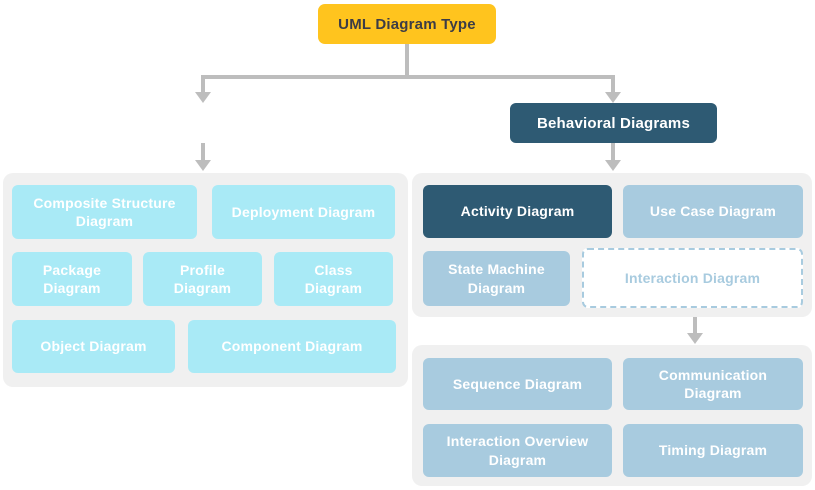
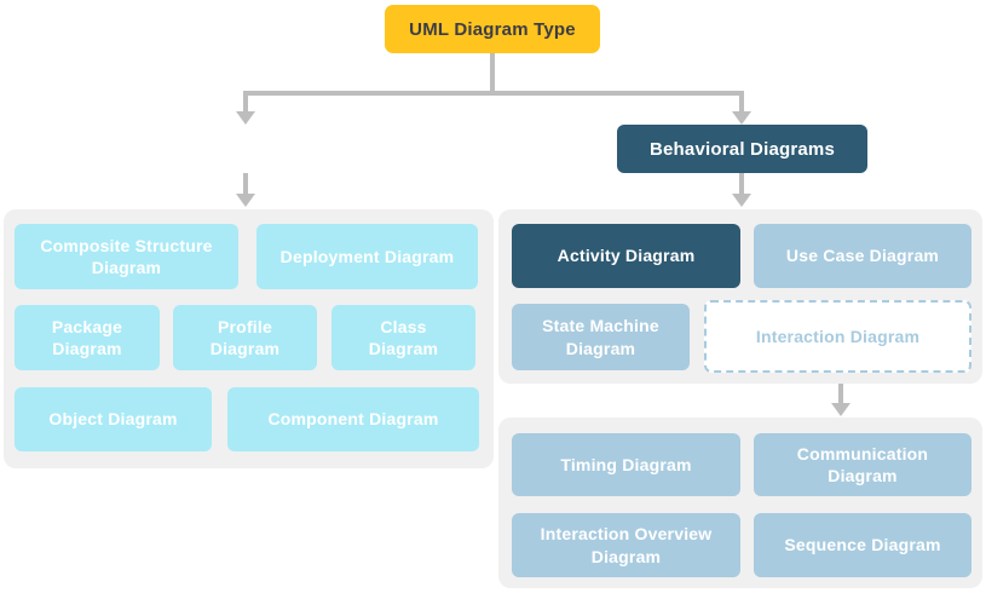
  UML Diagram Type
  Behavioral Diagrams
  Composite Structure
  Diagram
  Deployment Diagram
  Package
  Diagram
  Profile
  Diagram
  Class
  Diagram
  Object Diagram
  Component Diagram
  Activity Diagram
  Use Case Diagram
  State Machine
  Diagram
  Interaction Diagram
- Sequence Diagram
+ Timing Diagram
  Communication
  Diagram
  Interaction Overview
  Diagram
- Timing Diagram
+ Sequence Diagram
